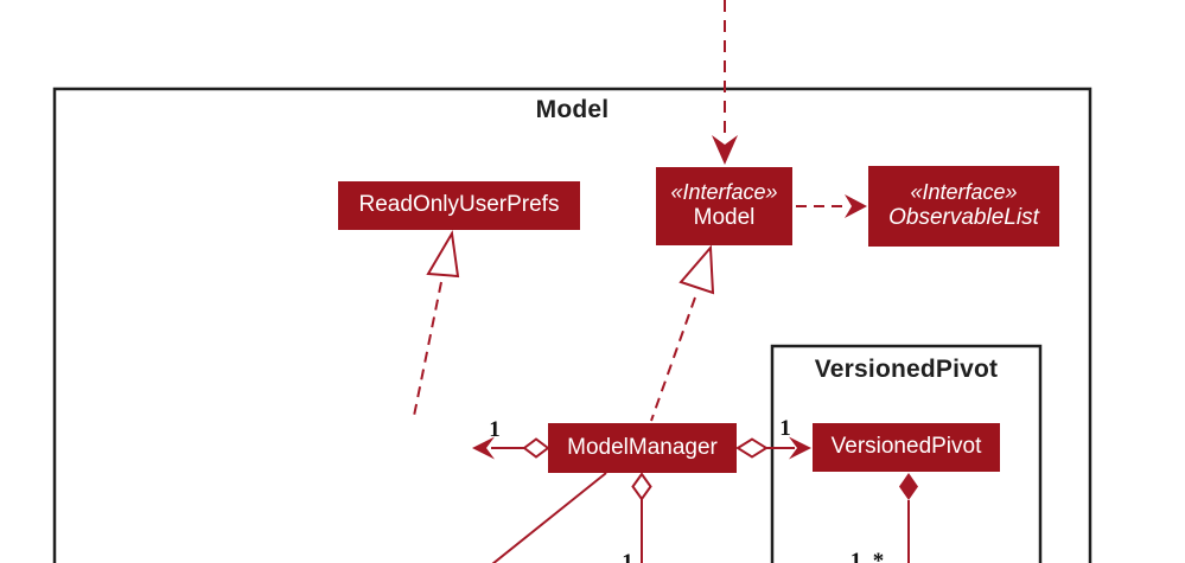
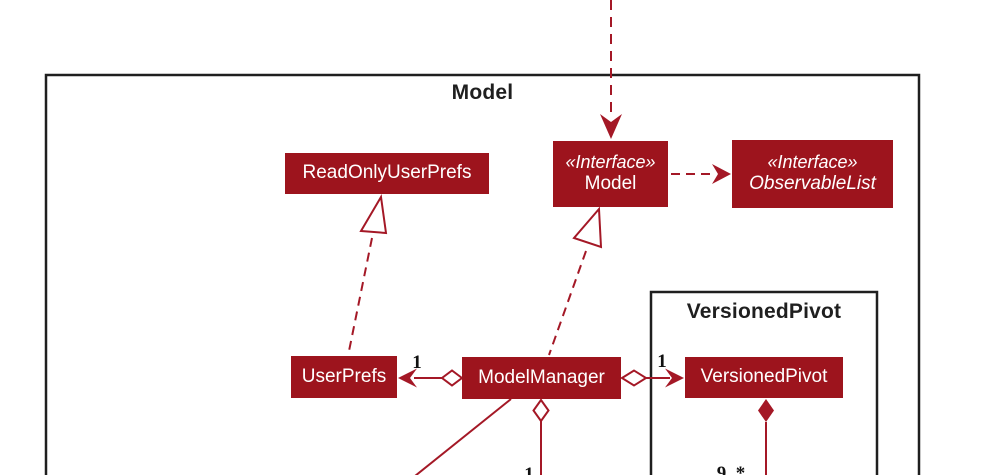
  Model
  VersionedPivot
  ReadOnlyUserPrefs
  «Interface»
  Model
  «Interface»
  ObservableList
+ UserPrefs
  ModelManager
  VersionedPivot
  1
  1
- 1..*
+ 9..*
